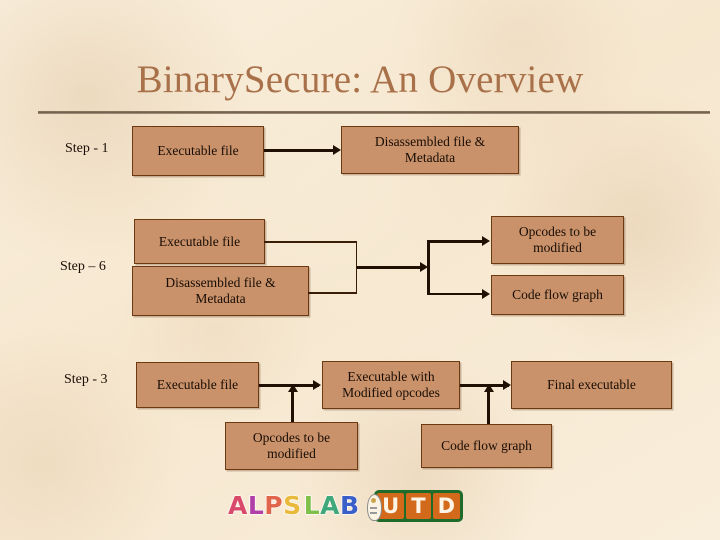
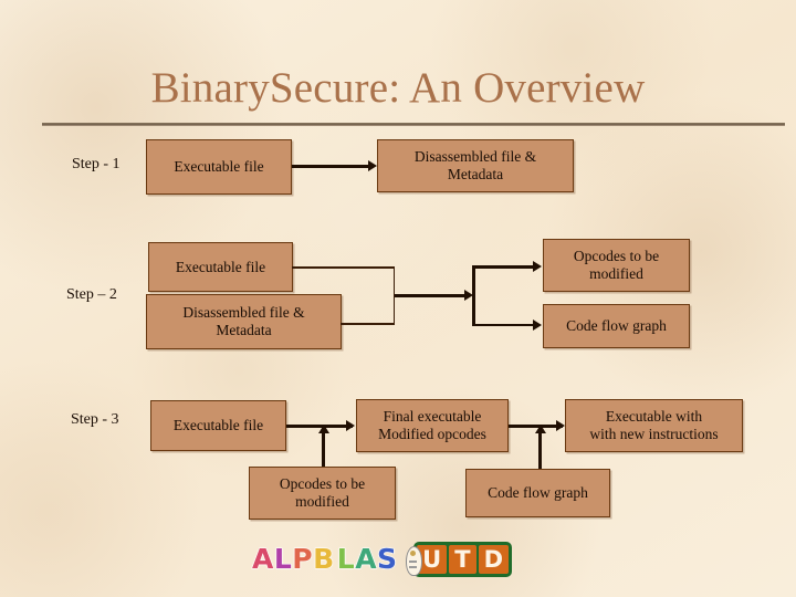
  BinarySecure: An Overview
  Step - 1
  Executable file
  Disassembled file &
  Metadata
- Step – 6
+ Step – 2
  Executable file
  Disassembled file &
  Metadata
  Opcodes to be
  modified
  Code flow graph
  Step - 3
  Executable file
- Executable with
+ Final executable
  Modified opcodes
- Final executable
+ Executable with
+ with new instructions
  Opcodes to be
  modified
  Code flow graph
  A
  L
  P
- S
+ B
  L
  A
- B
+ S
  U
  T
  D
